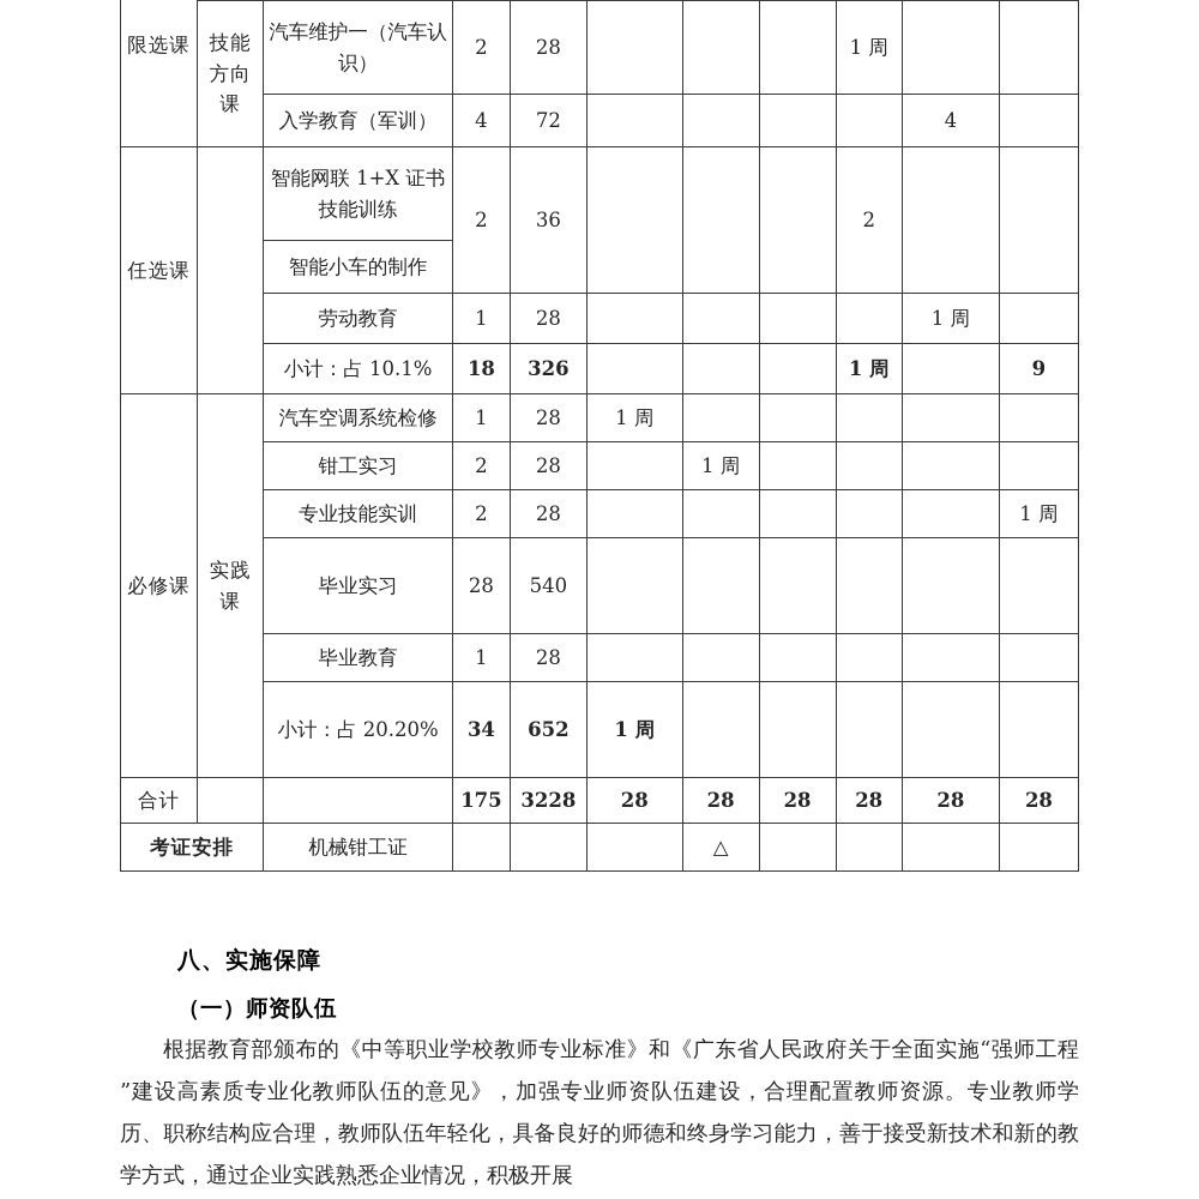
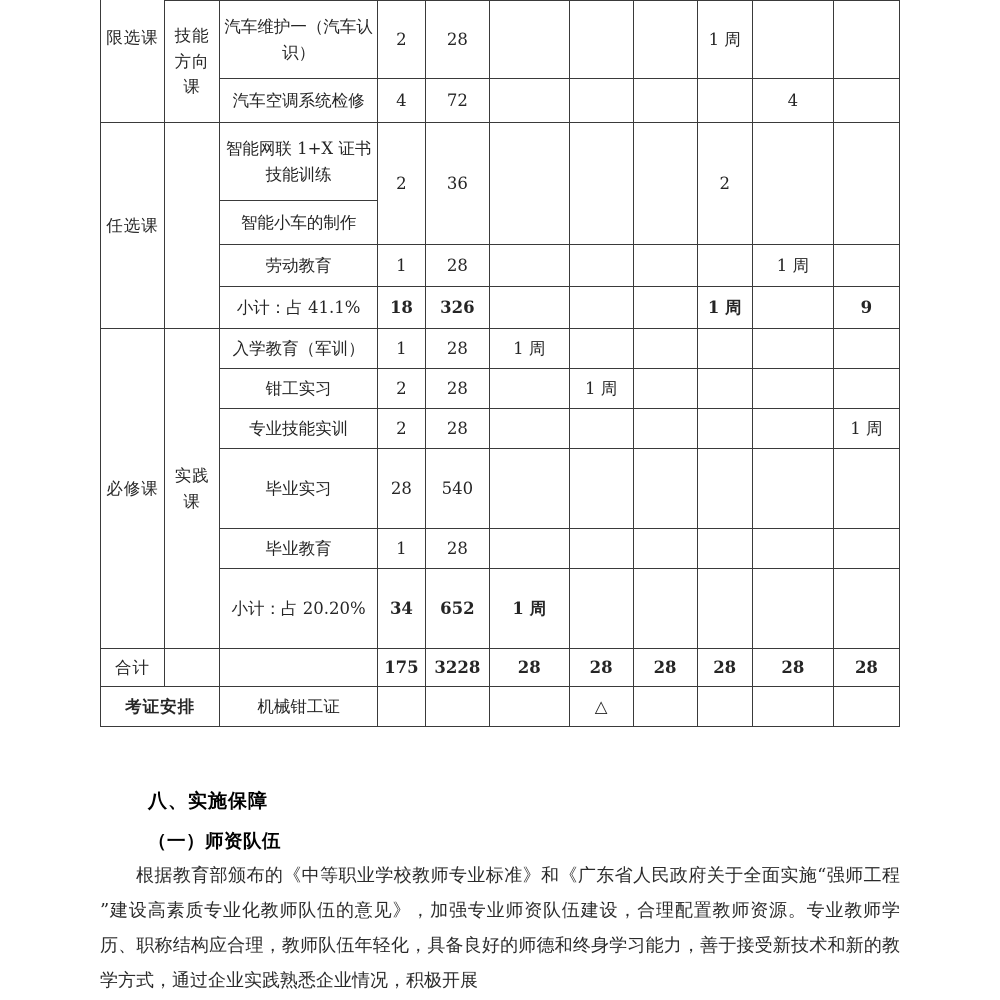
  限选课
  技能方向课	汽车维护一（汽车认识）	2	28				1 周
- 入学教育（军训）	4	72					4
+ 汽车空调系统检修	4	72					4
  任选课		智能网联 1+X 证书技能训练	2	36				2
  智能小车的制作
  劳动教育	1	28					1 周
- 小计：占 10.1%	18	326				1 周		9
+ 小计：占 41.1%	18	326				1 周		9
- 必修课	实践课	汽车空调系统检修	1	28	1 周
+ 必修课	实践课	入学教育（军训）	1	28	1 周
  钳工实习	2	28		1 周
  专业技能实训	2	28						1 周
  毕业实习	28	540
  毕业教育	1	28
  小计：占 20.20%	34	652	1 周
  合计			175	3228	28	28	28	28	28	28
  考证安排	机械钳工证				△
  八、实施保障
  （一）师资队伍
  根据教育部颁布的《中等职业学校教师专业标准》和《广东省人民政府关于全面实施“强师工程 ”建设高素质专业化教师队伍的意见》，加强专业师资队伍建设，合理配置教师资源。专业教师学历、职称结构应合理，教师队伍年轻化，具备良好的师德和终身学习能力，善于接受新技术和新的教学方式，通过企业实践熟悉企业情况，积极开展
